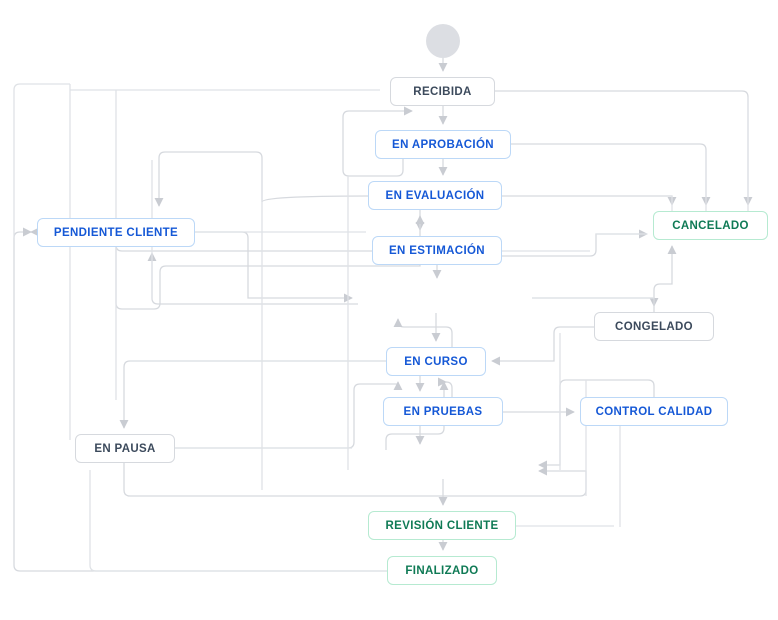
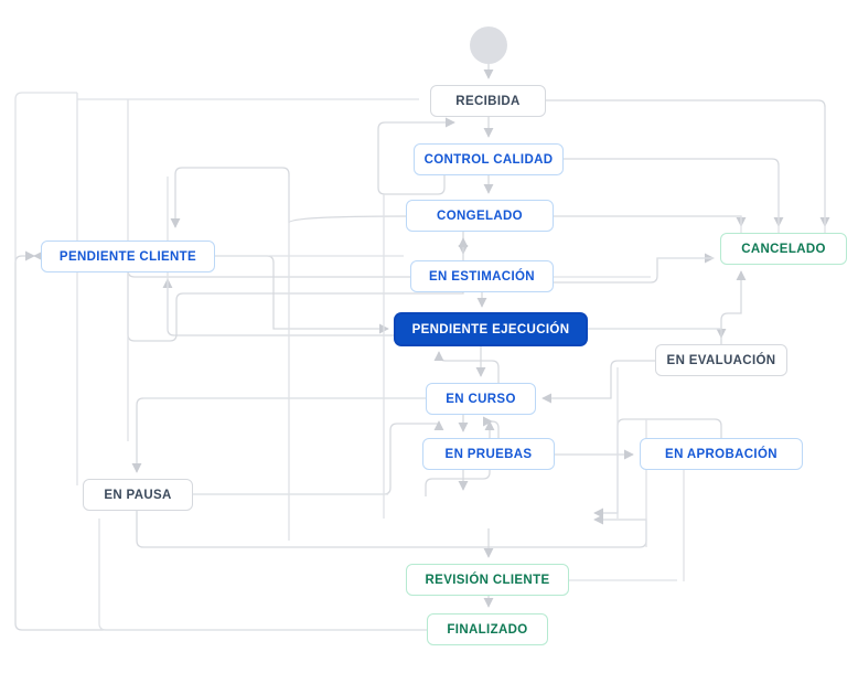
  RECIBIDA
- EN APROBACIÓN
+ CONTROL CALIDAD
- EN EVALUACIÓN
+ CONGELADO
  PENDIENTE CLIENTE
  CANCELADO
  EN ESTIMACIÓN
+ PENDIENTE EJECUCIÓN
- CONGELADO
+ EN EVALUACIÓN
  EN CURSO
  EN PRUEBAS
- CONTROL CALIDAD
+ EN APROBACIÓN
  EN PAUSA
  REVISIÓN CLIENTE
  FINALIZADO
